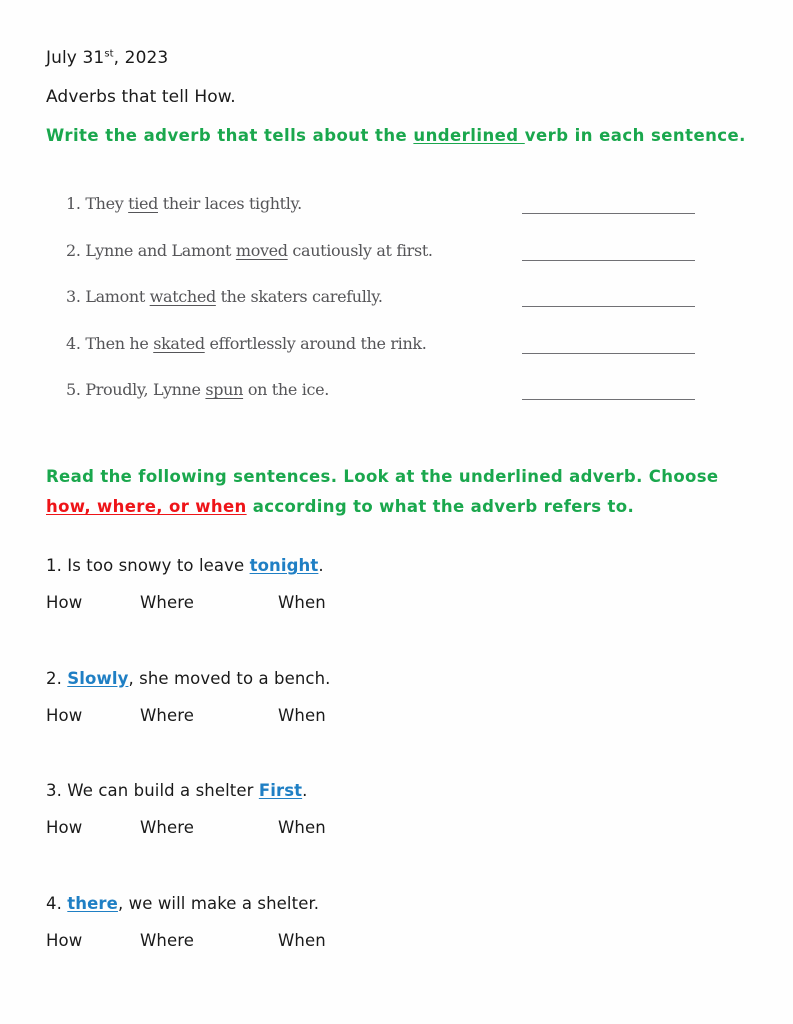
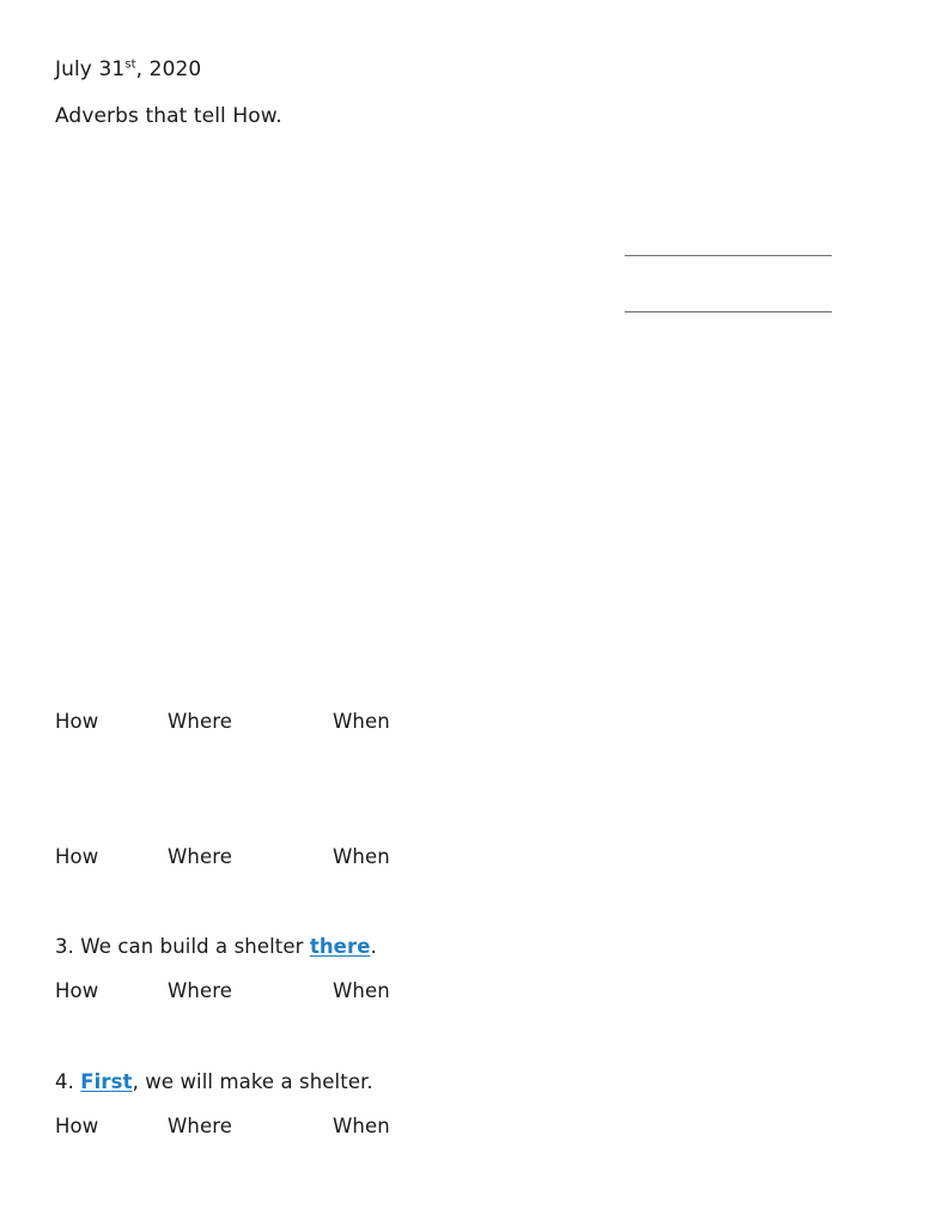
- July 31st, 2023
+ July 31st, 2020
  Adverbs that tell How.
- Write the adverb that tells about the underlined verb in each sentence.
- 1. They tied their laces tightly.
- 2. Lynne and Lamont moved cautiously at first.
- 3. Lamont watched the skaters carefully.
- 4. Then he skated effortlessly around the rink.
- 5. Proudly, Lynne spun on the ice.
- Read the following sentences. Look at the underlined adverb. Choose how, where, or when according to what the adverb refers to.
- 1. Is too snowy to leave tonight.
  How
  Where
  When
- 2. Slowly, she moved to a bench.
  How
  Where
  When
- 3. We can build a shelter First.
+ 3. We can build a shelter there.
  How
  Where
  When
- 4. there, we will make a shelter.
+ 4. First, we will make a shelter.
  How
  Where
  When
